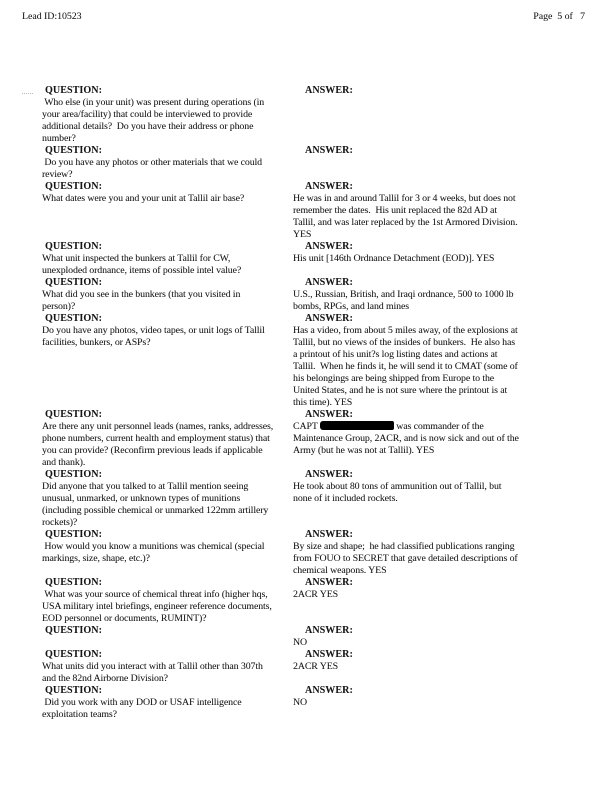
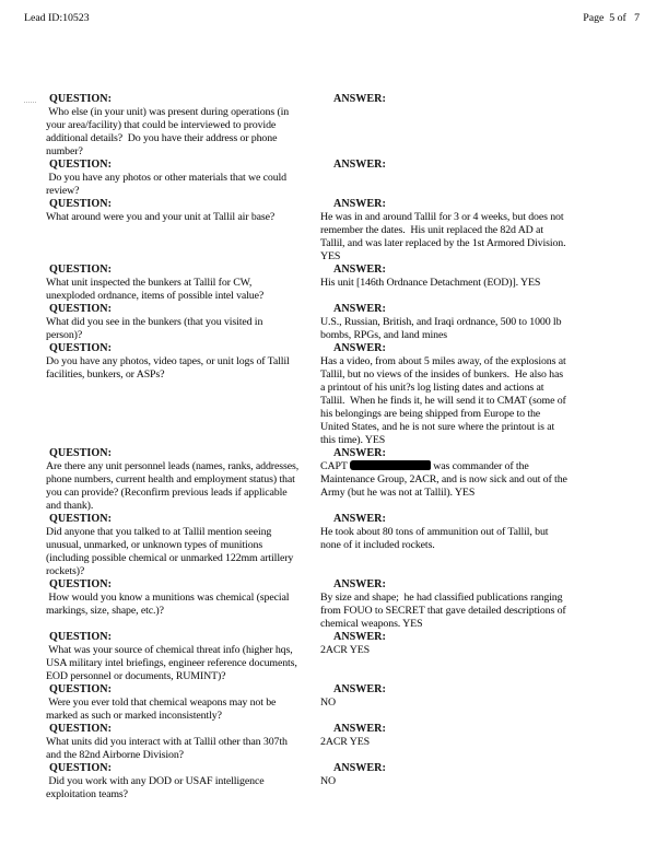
  Lead ID:10523
  Page 5 of 7
  QUESTION:
  Who else (in your unit) was present during operations (in
  your area/facility) that could be interviewed to provide
  additional details? Do you have their address or phone
  number?
  ANSWER:
  QUESTION:
  Do you have any photos or other materials that we could
  review?
  ANSWER:
  QUESTION:
- What dates were you and your unit at Tallil air base?
+ What around were you and your unit at Tallil air base?
  ANSWER:
  He was in and around Tallil for 3 or 4 weeks, but does not
  remember the dates. His unit replaced the 82d AD at
  Tallil, and was later replaced by the 1st Armored Division.
  YES
  QUESTION:
  What unit inspected the bunkers at Tallil for CW,
  unexploded ordnance, items of possible intel value?
  ANSWER:
  His unit [146th Ordnance Detachment (EOD)]. YES
  QUESTION:
  What did you see in the bunkers (that you visited in
  person)?
  ANSWER:
  U.S., Russian, British, and Iraqi ordnance, 500 to 1000 lb
  bombs, RPGs, and land mines
  QUESTION:
  Do you have any photos, video tapes, or unit logs of Tallil
  facilities, bunkers, or ASPs?
  ANSWER:
  Has a video, from about 5 miles away, of the explosions at
  Tallil, but no views of the insides of bunkers. He also has
  a printout of his unit?s log listing dates and actions at
  Tallil. When he finds it, he will send it to CMAT (some of
  his belongings are being shipped from Europe to the
  United States, and he is not sure where the printout is at
  this time). YES
  QUESTION:
  Are there any unit personnel leads (names, ranks, addresses,
  phone numbers, current health and employment status) that
  you can provide? (Reconfirm previous leads if applicable
  and thank).
  ANSWER:
  CAPT was commander of the
  Maintenance Group, 2ACR, and is now sick and out of the
  Army (but he was not at Tallil). YES
  QUESTION:
  Did anyone that you talked to at Tallil mention seeing
  unusual, unmarked, or unknown types of munitions
  (including possible chemical or unmarked 122mm artillery
  rockets)?
  ANSWER:
  He took about 80 tons of ammunition out of Tallil, but
  none of it included rockets.
  QUESTION:
  How would you know a munitions was chemical (special
  markings, size, shape, etc.)?
  ANSWER:
  By size and shape; he had classified publications ranging
  from FOUO to SECRET that gave detailed descriptions of
  chemical weapons. YES
  QUESTION:
  What was your source of chemical threat info (higher hqs,
  USA military intel briefings, engineer reference documents,
  EOD personnel or documents, RUMINT)?
  ANSWER:
  2ACR YES
  QUESTION:
+ Were you ever told that chemical weapons may not be
+ marked as such or marked inconsistently?
  ANSWER:
  NO
  QUESTION:
  What units did you interact with at Tallil other than 307th
  and the 82nd Airborne Division?
  ANSWER:
  2ACR YES
  QUESTION:
  Did you work with any DOD or USAF intelligence
  exploitation teams?
  ANSWER:
  NO
